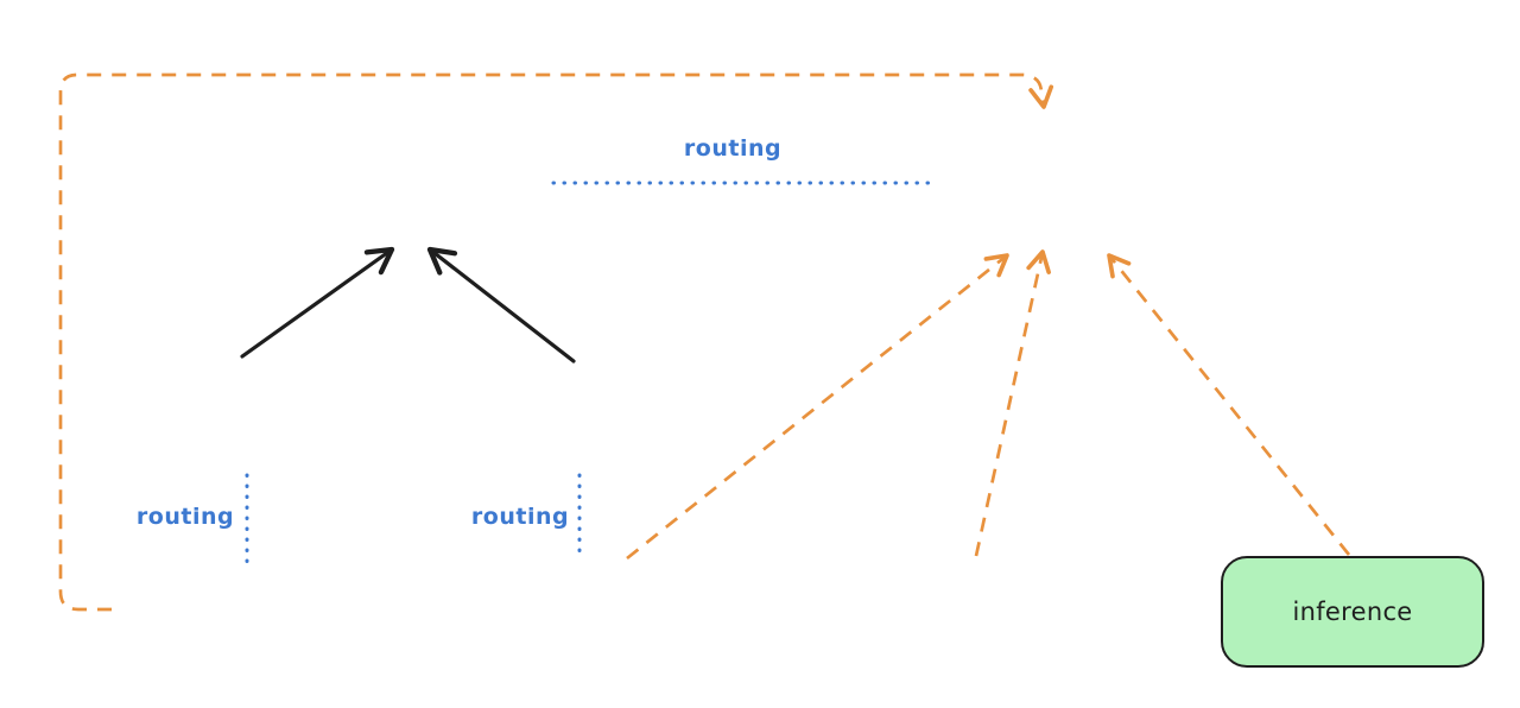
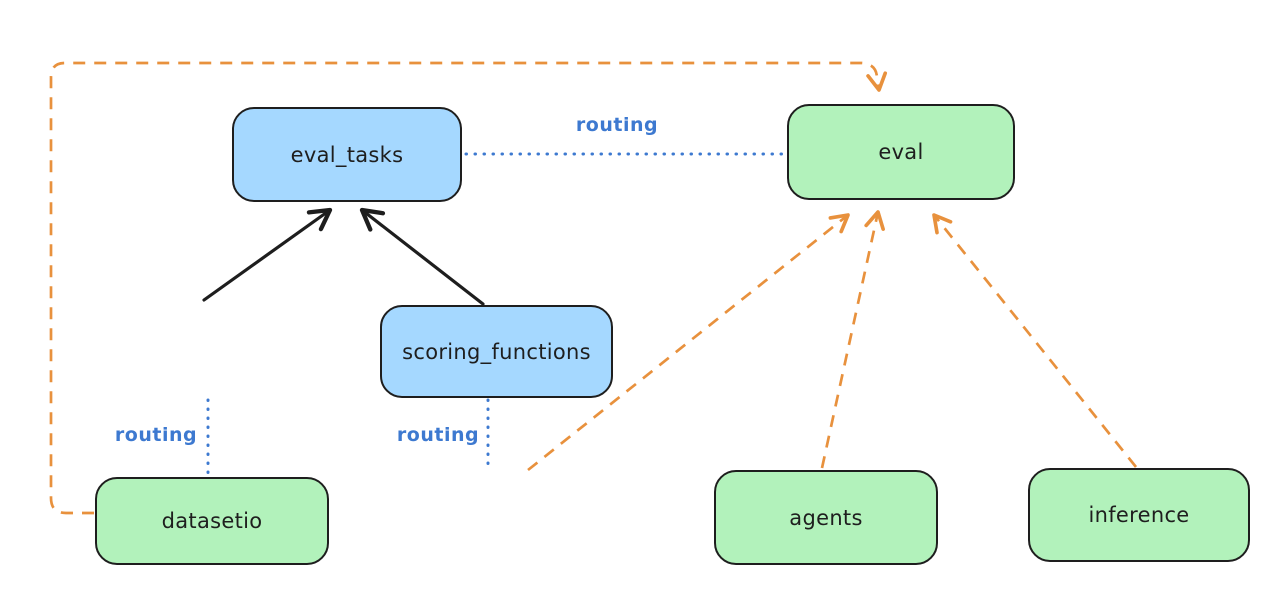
+ eval_tasks
+ eval
+ scoring_functions
+ datasetio
+ agents
  inference
  routing
  routing
  routing
